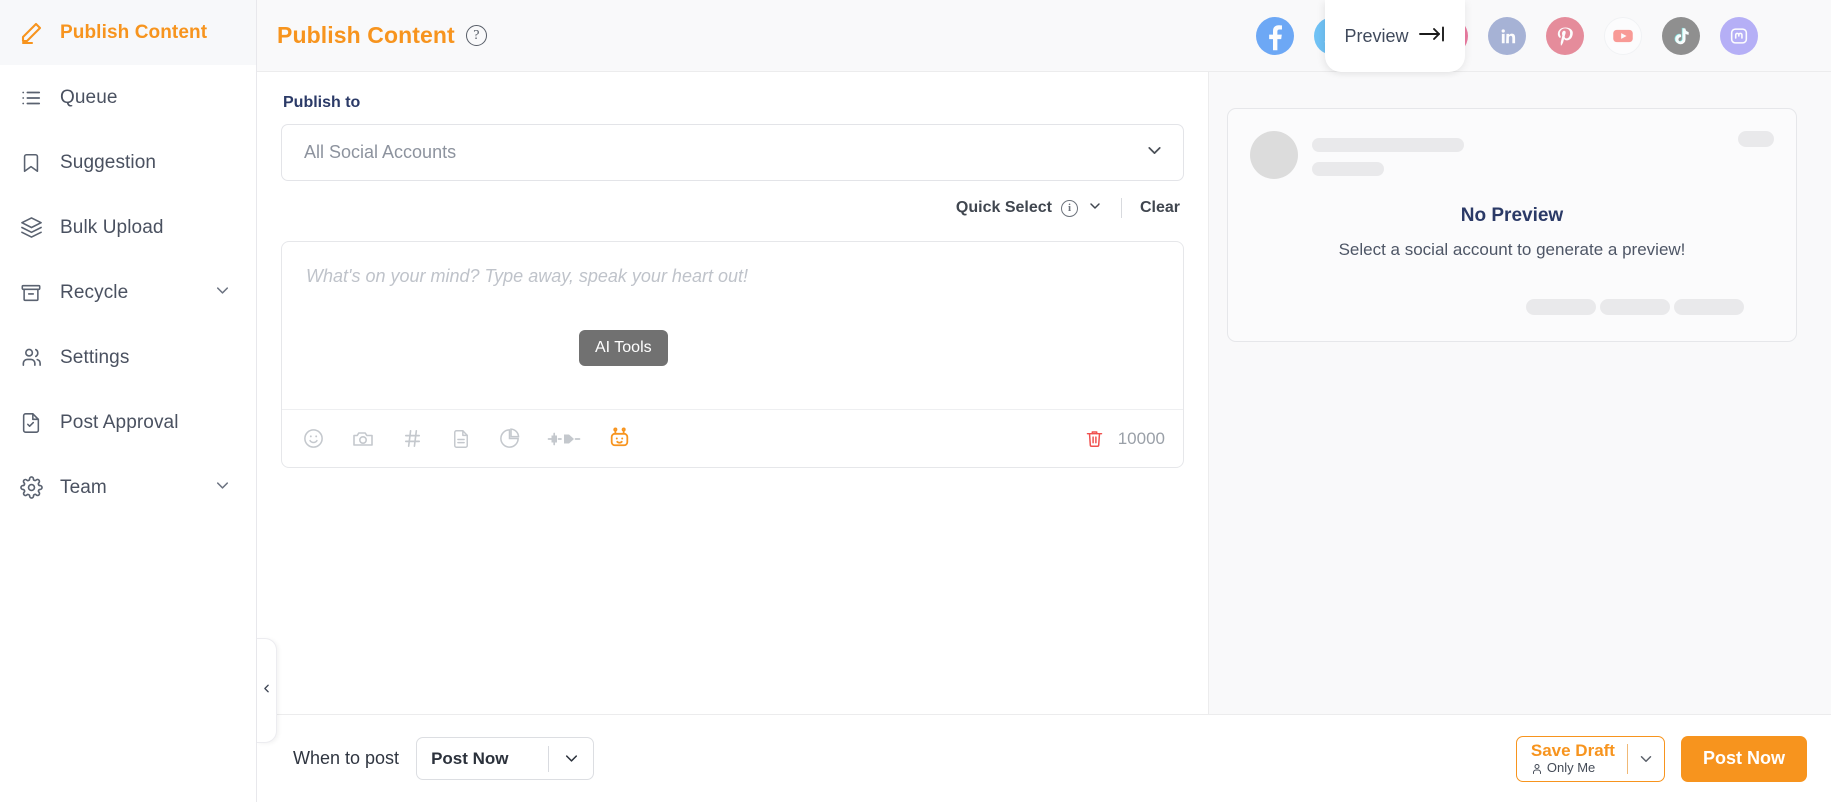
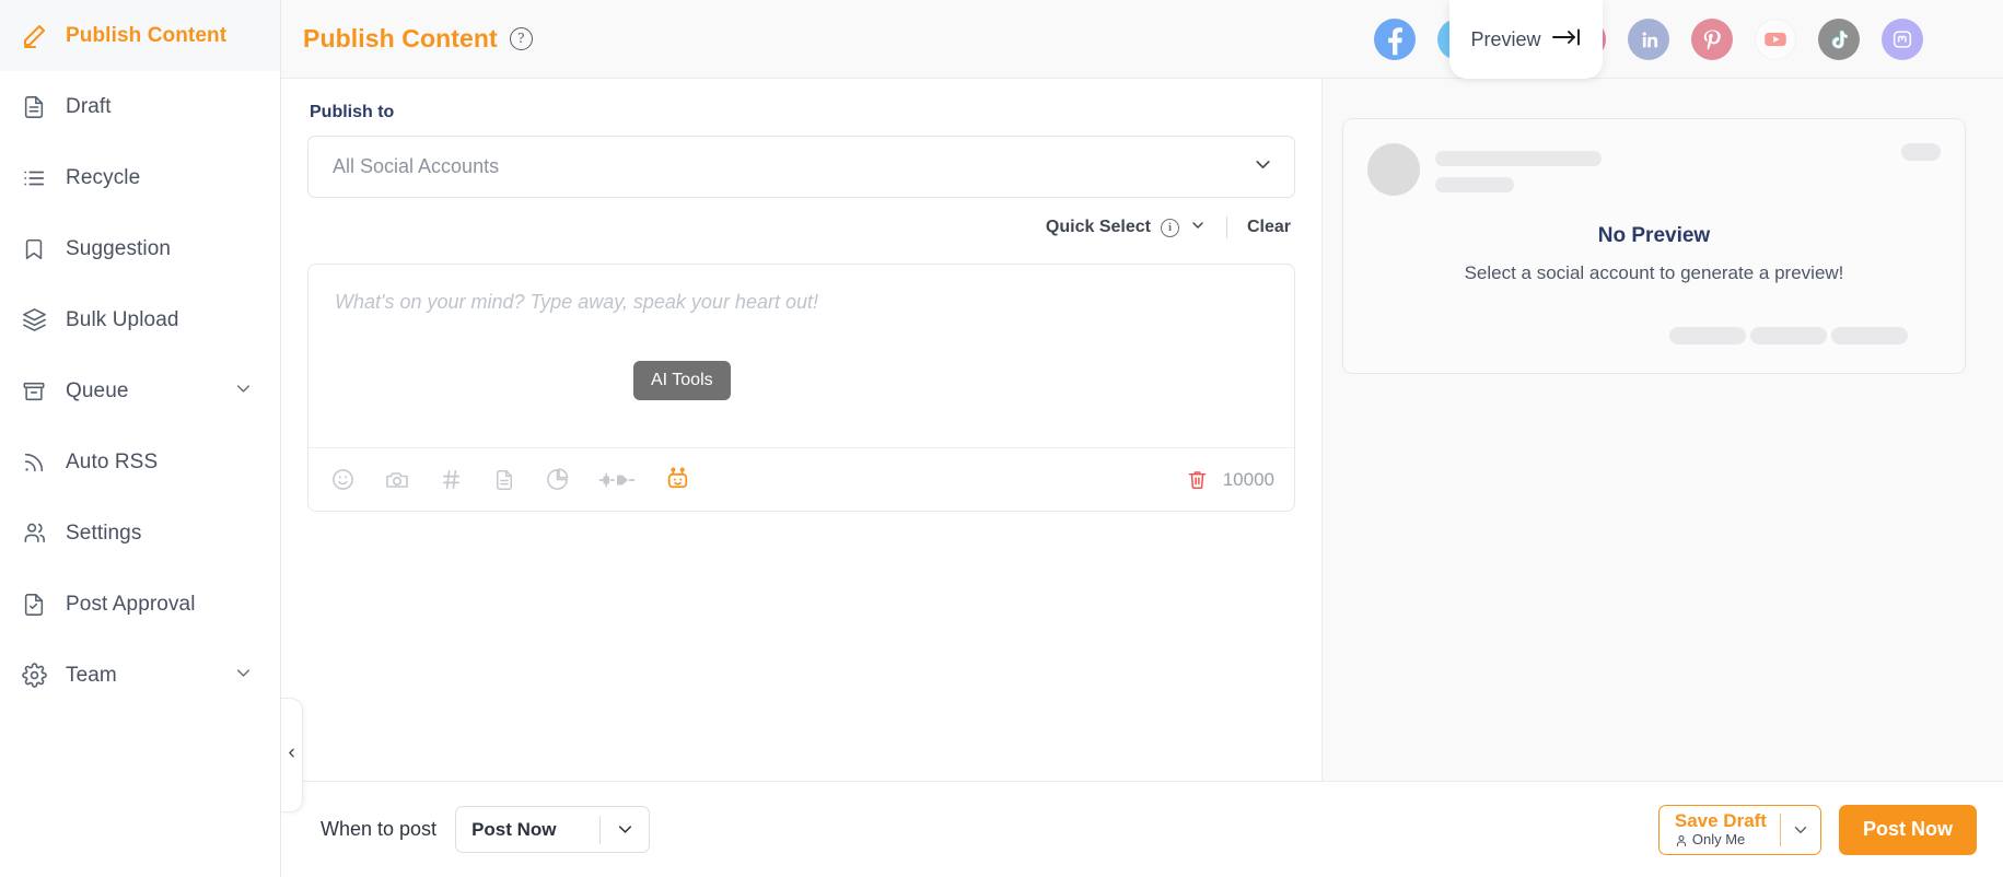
  Publish Content
+ Draft
- Queue
+ Recycle
  Suggestion
  Bulk Upload
- Recycle
+ Queue
+ Auto RSS
  Settings
  Post Approval
  Team
  Publish Content
  ?
  Preview
  Publish to
  All Social Accounts
  Quick Select
  i
  Clear
  What's on your mind? Type away, speak your heart out!
  AI Tools
  10000
  No Preview
  Select a social account to generate a preview!
  When to post
  Post Now
  Save Draft
  Only Me
  Post Now
